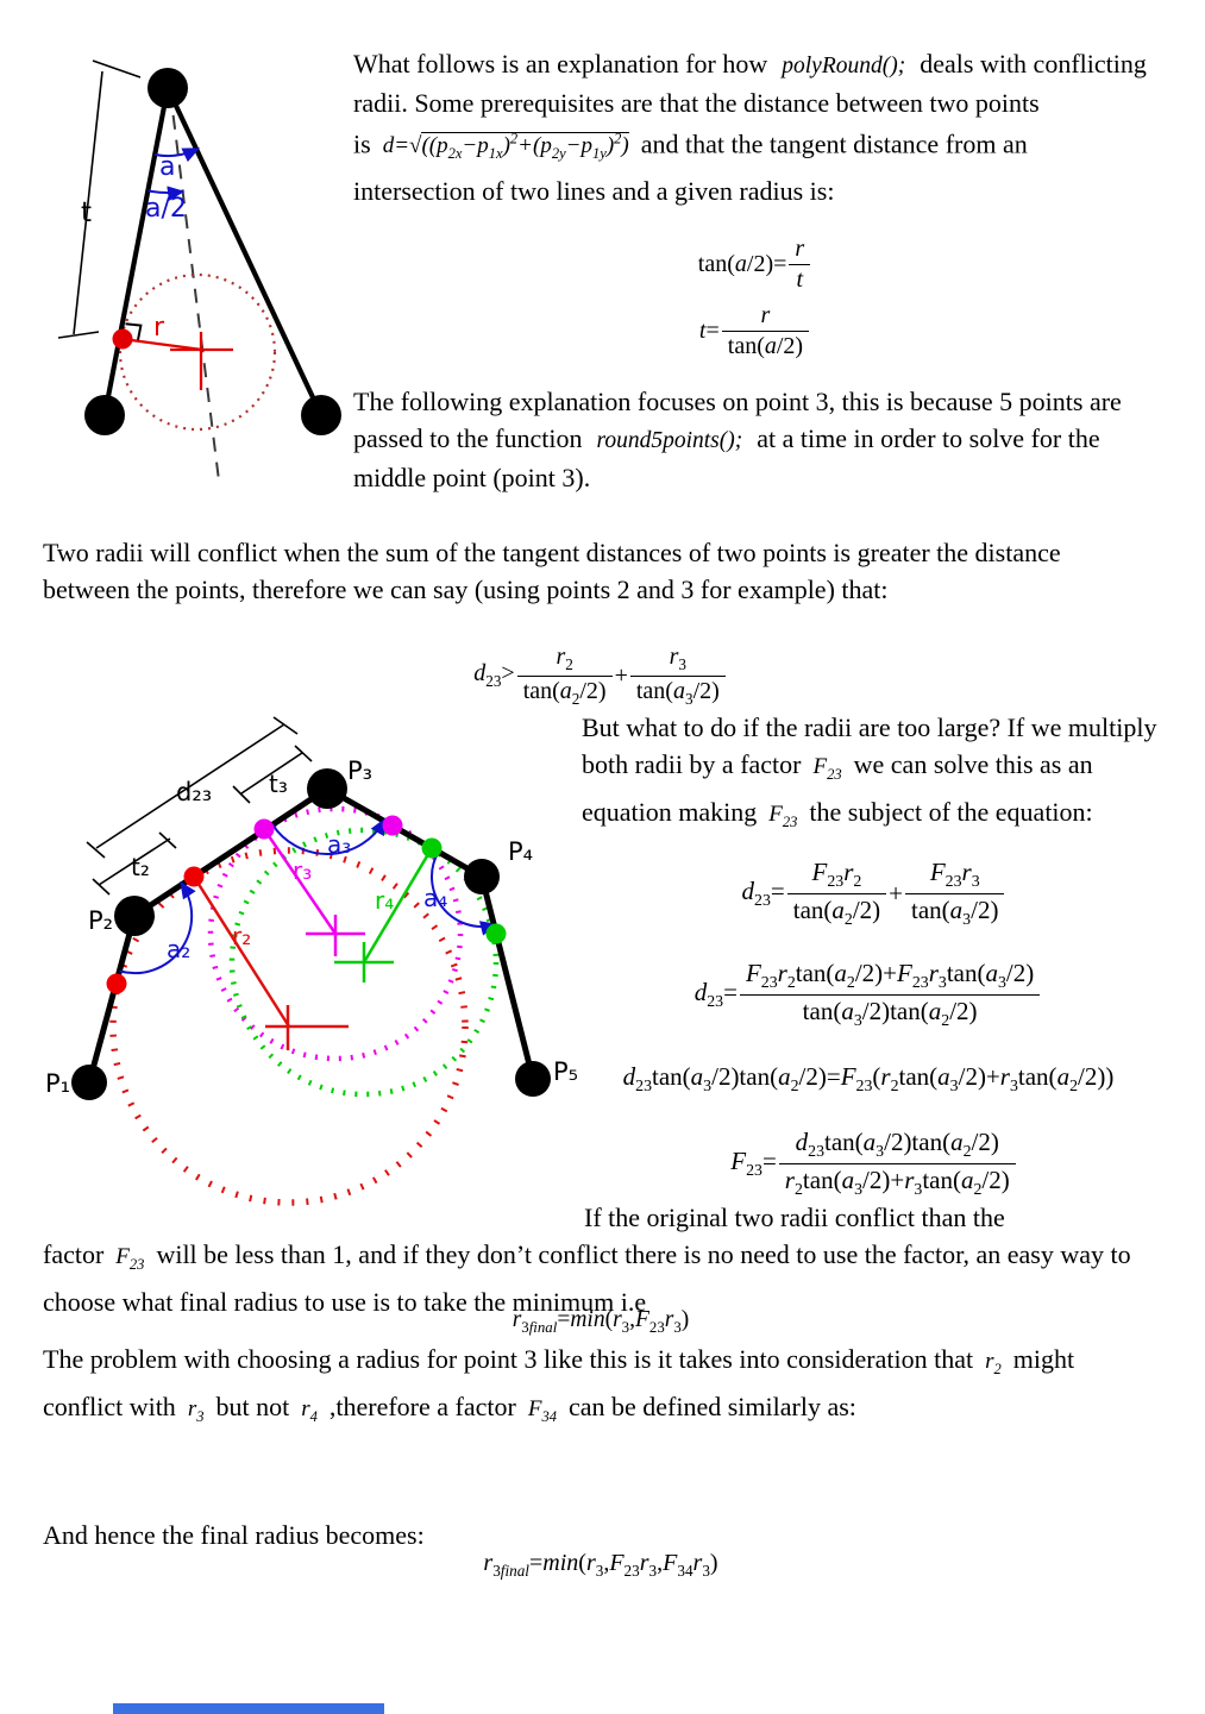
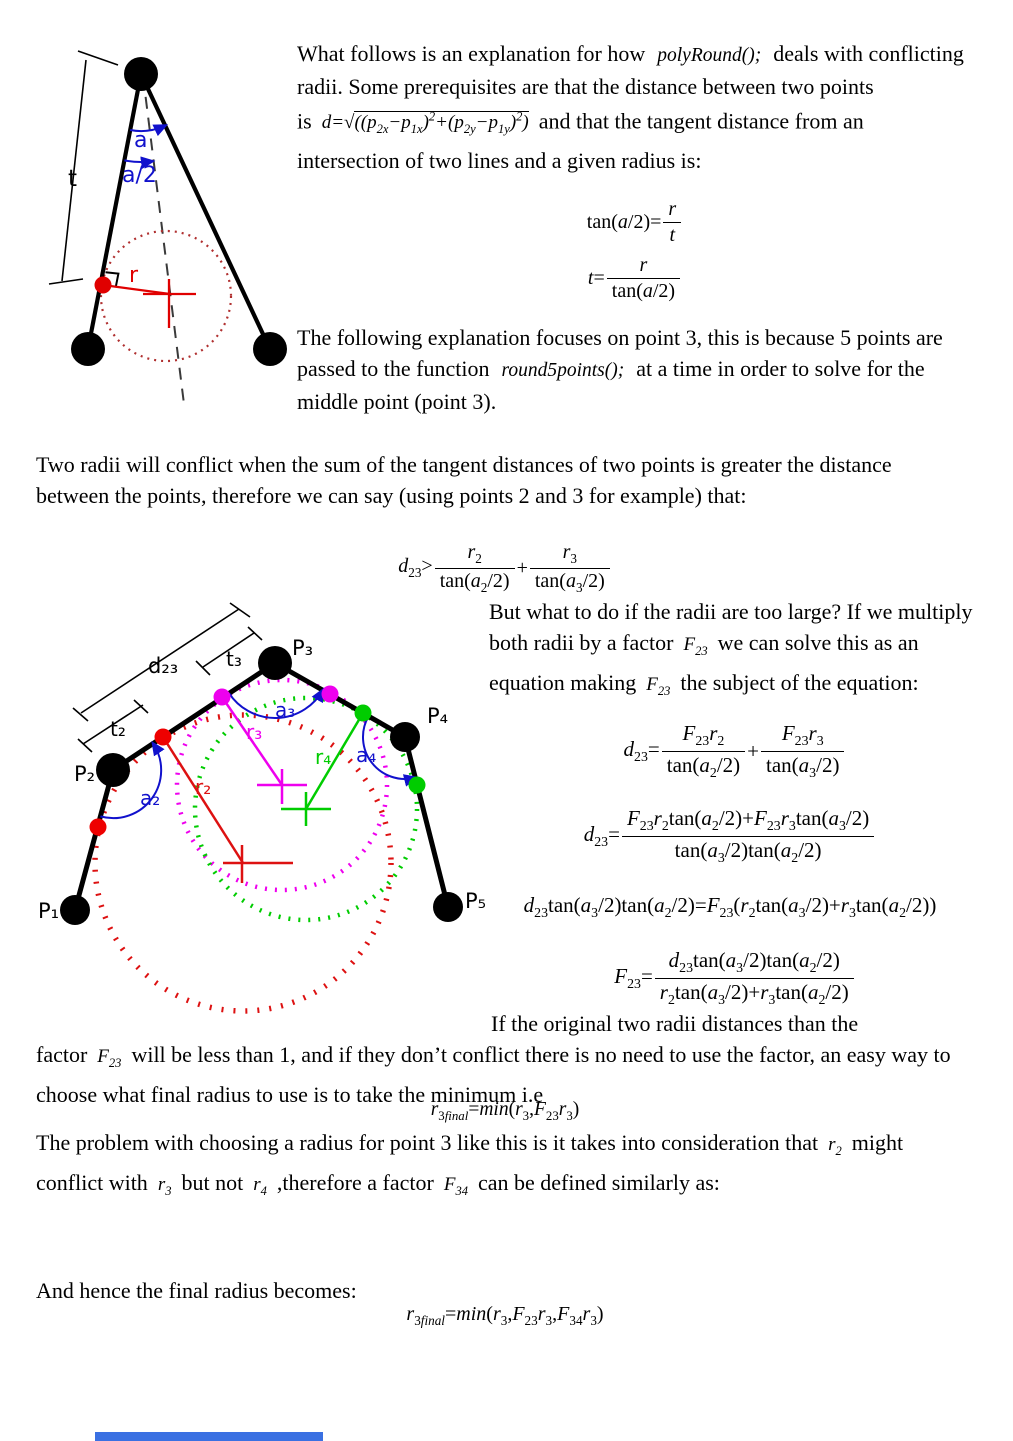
  t
  a
  a/2
  r
  What follows is an explanation for how polyRound(); deals with conflicting radii. Some prerequisites are that the distance between two points is d=√((p2x−p1x)2+(p2y−p1y)2) and that the tangent distance from an intersection of two lines and a given radius is:
  tan(a/2)=
  r
  t
  t=
  r
  tan(a/2)
  The following explanation focuses on point 3, this is because 5 points are passed to the function round5points(); at a time in order to solve for the middle point (point 3).
  Two radii will conflict when the sum of the tangent distances of two points is greater the distance between the points, therefore we can say (using points 2 and 3 for example) that:
  d23>
  r2
  tan(a2/2)
  +
  r3
  tan(a3/2)
  P₁
  P₂
  P₃
  P₄
  P₅
  d₂₃
  t₂
  t₃
  a₂
  a₃
  a₄
  r₂
  r₃
  r₄
  But what to do if the radii are too large? If we multiply both radii by a factor F23we can solve this as an equation making F23the subject of the equation:
  d23=
  F23r2
  tan(a2/2)
  +
  F23r3
  tan(a3/2)
  d23=
  F23r2tan(a2/2)+F23r3tan(a3/2)
  tan(a3/2)tan(a2/2)
  d23tan(a3/2)tan(a2/2)=F23(r2tan(a3/2)+r3tan(a2/2))
  F23=
  d23tan(a3/2)tan(a2/2)
  r2tan(a3/2)+r3tan(a2/2)
- If the original two radii conflict than the
+ If the original two radii distances than the
  factor F23will be less than 1, and if they don’t conflict there is no need to use the factor, an easy way to choose what final radius to use is to take the minimum i.e
  r3final=min(r3,F23r3)
  The problem with choosing a radius for point 3 like this is it takes into consideration that r2might conflict with r3but not r4,therefore a factor F34can be defined similarly as:
  And hence the final radius becomes:
  r3final=min(r3,F23r3,F34r3)
